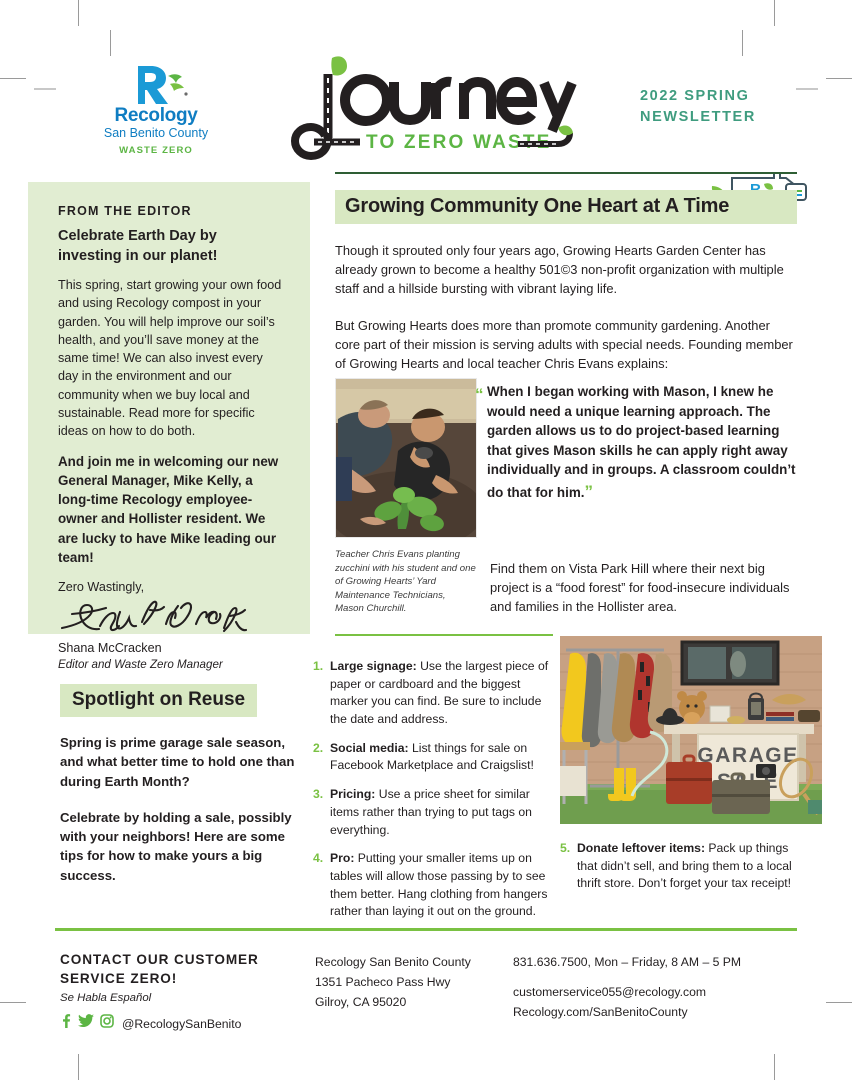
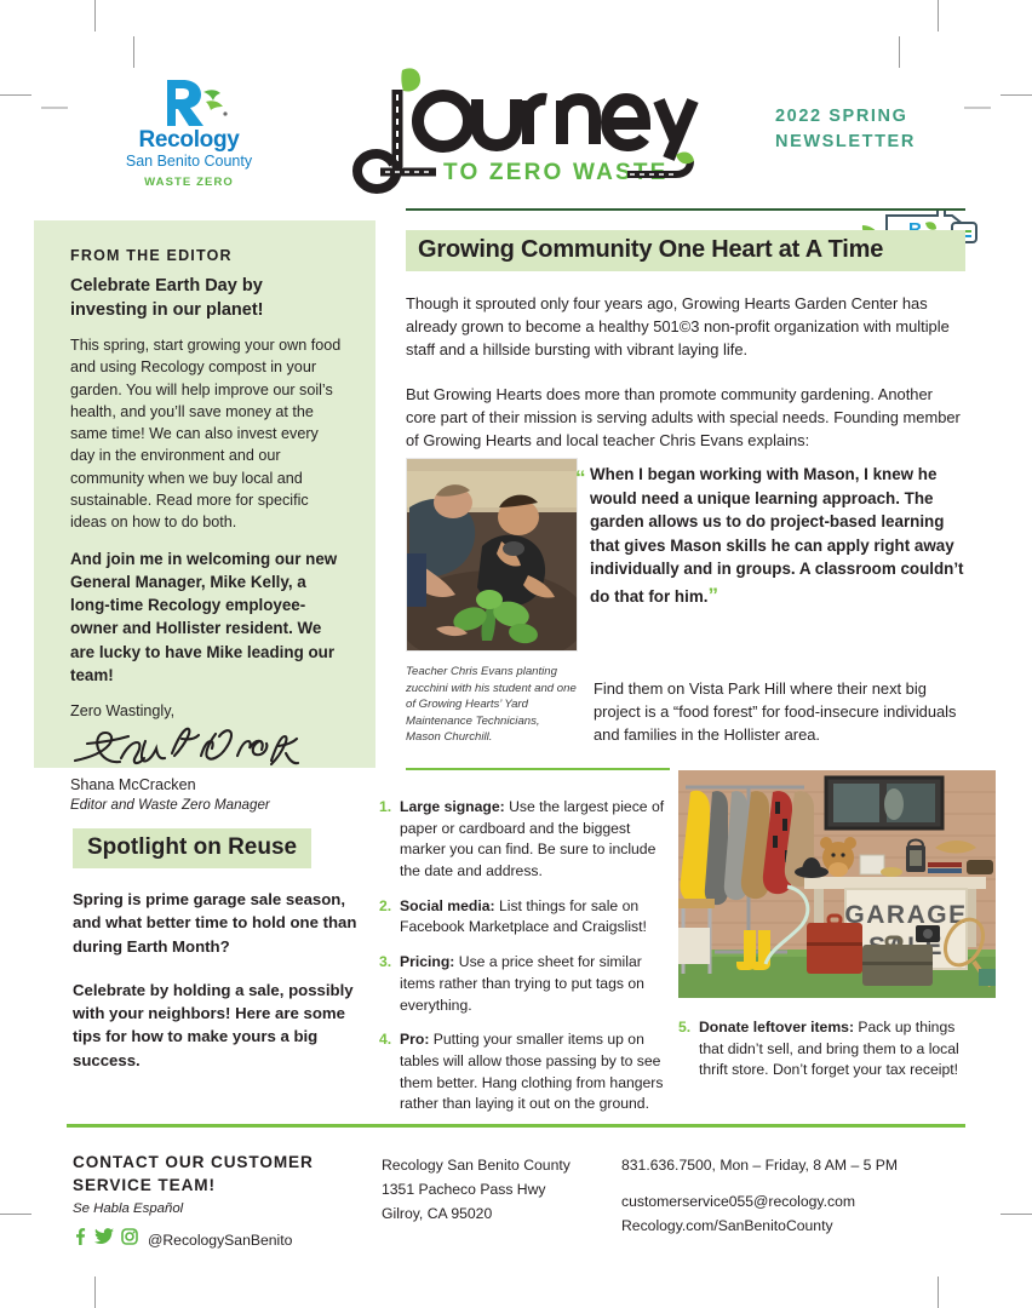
  Recology
  San Benito County
  WASTE ZERO
  TO ZERO WAS
  2022 SPRING
  NEWSLETTER
  FROM THE EDITOR
  Celebrate Earth Day by investing in our planet!
  This spring, start growing your own food and using Recology compost in your garden. You will help improve our soil’s health, and you’ll save money at the same time! We can also invest every day in the environment and our community when we buy local and sustainable. Read more for specific ideas on how to do both.
  And join me in welcoming our new General Manager, Mike Kelly, a long-time Recology employee-owner and Hollister resident. We are lucky to have Mike leading our team!
  Zero Wastingly,
  Shana McCracken
  Editor and Waste Zero Manager
  Growing Community One Heart at A Time
  Though it sprouted only four years ago, Growing Hearts Garden Center has already grown to become a healthy 501©3 non-profit organization with multiple staff and a hillside bursting with vibrant laying life.
  But Growing Hearts does more than promote community gardening. Another core part of their mission is serving adults with special needs. Founding member of Growing Hearts and local teacher Chris Evans explains:
  Teacher Chris Evans planting zucchini with his student and one of Growing Hearts’ Yard Maintenance Technicians, Mason Churchill.
  “
  When I began working with Mason, I knew he would need a unique learning approach. The garden allows us to do project-based learning that gives Mason skills he can apply right away individually and in groups. A classroom couldn’t do that for him.”
  Find them on Vista Park Hill where their next big project is a “food forest” for food-insecure individuals and families in the Hollister area.
  Spotlight on Reuse
  Spring is prime garage sale season, and what better time to hold one than during Earth Month?
  Celebrate by holding a sale, possibly with your neighbors! Here are some tips for how to make yours a big success.
  1.
  Large signage: Use the largest piece of paper or cardboard and the biggest marker you can find. Be sure to include the date and address.
  2.
  Social media: List things for sale on Facebook Marketplace and Craigslist!
  3.
  Pricing: Use a price sheet for similar items rather than trying to put tags on everything.
  4.
  Pro: Putting your smaller items up on tables will allow those passing by to see them better. Hang clothing from hangers rather than laying it out on the ground.
  GARAGE
  5.
  Donate leftover items: Pack up things that didn’t sell, and bring them to a local thrift store. Don’t forget your tax receipt!
- CONTACT OUR CUSTOMER SERVICE ZERO!
+ CONTACT OUR CUSTOMER SERVICE TEAM!
  Se Habla Español
  @RecologySanBenito
  Recology San Benito County
  1351 Pacheco Pass Hwy
  Gilroy, CA 95020
  831.636.7500, Mon – Friday, 8 AM – 5 PM
  customerservice055@recology.com
  Recology.com/SanBenitoCounty
